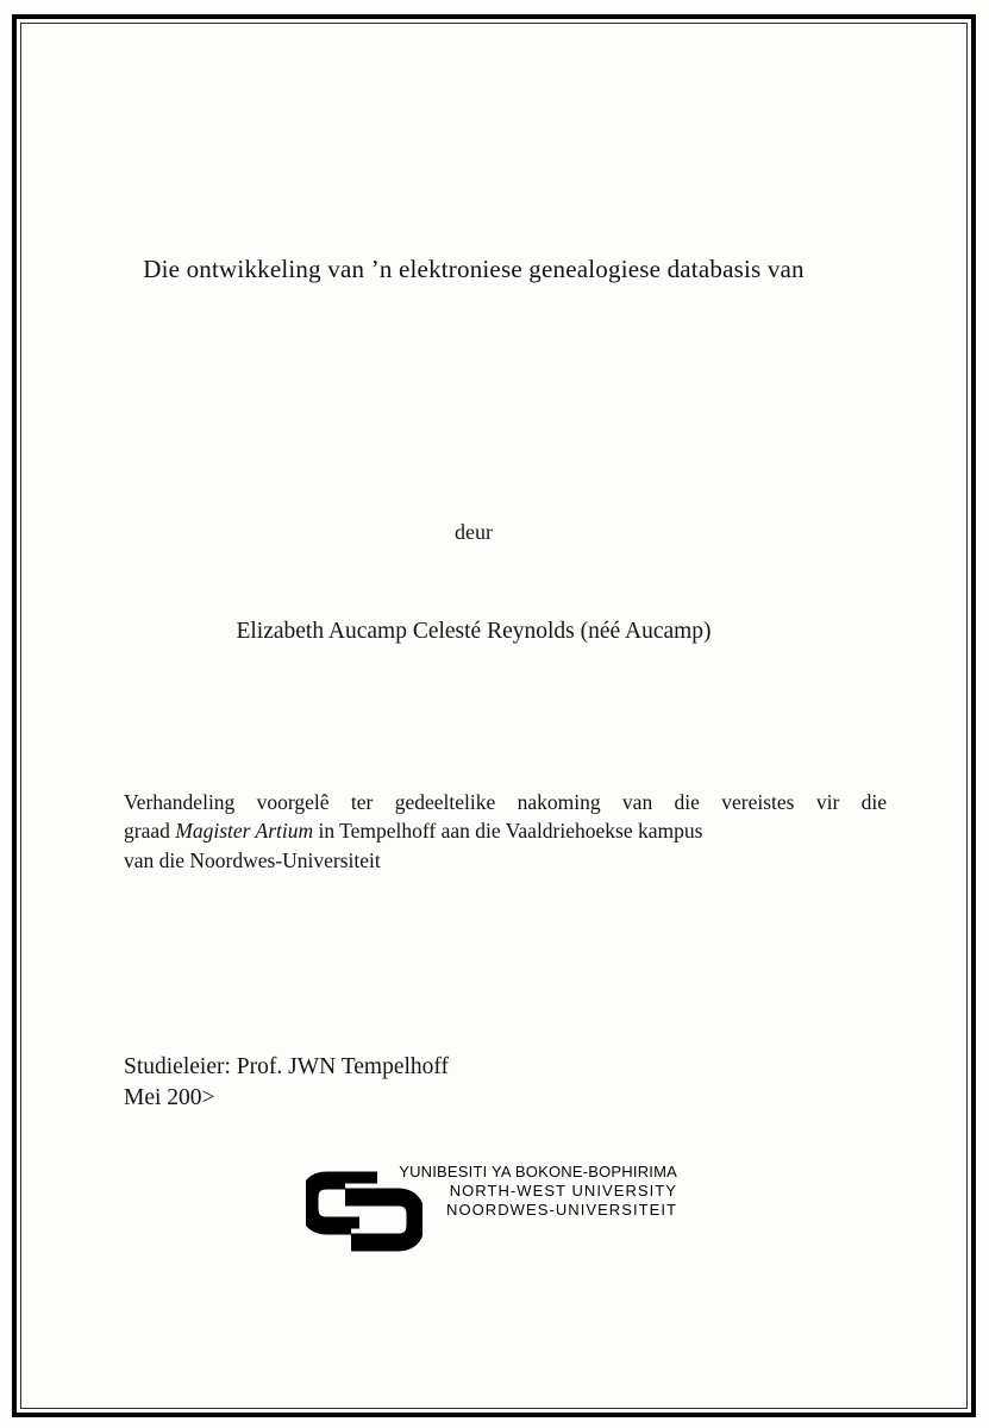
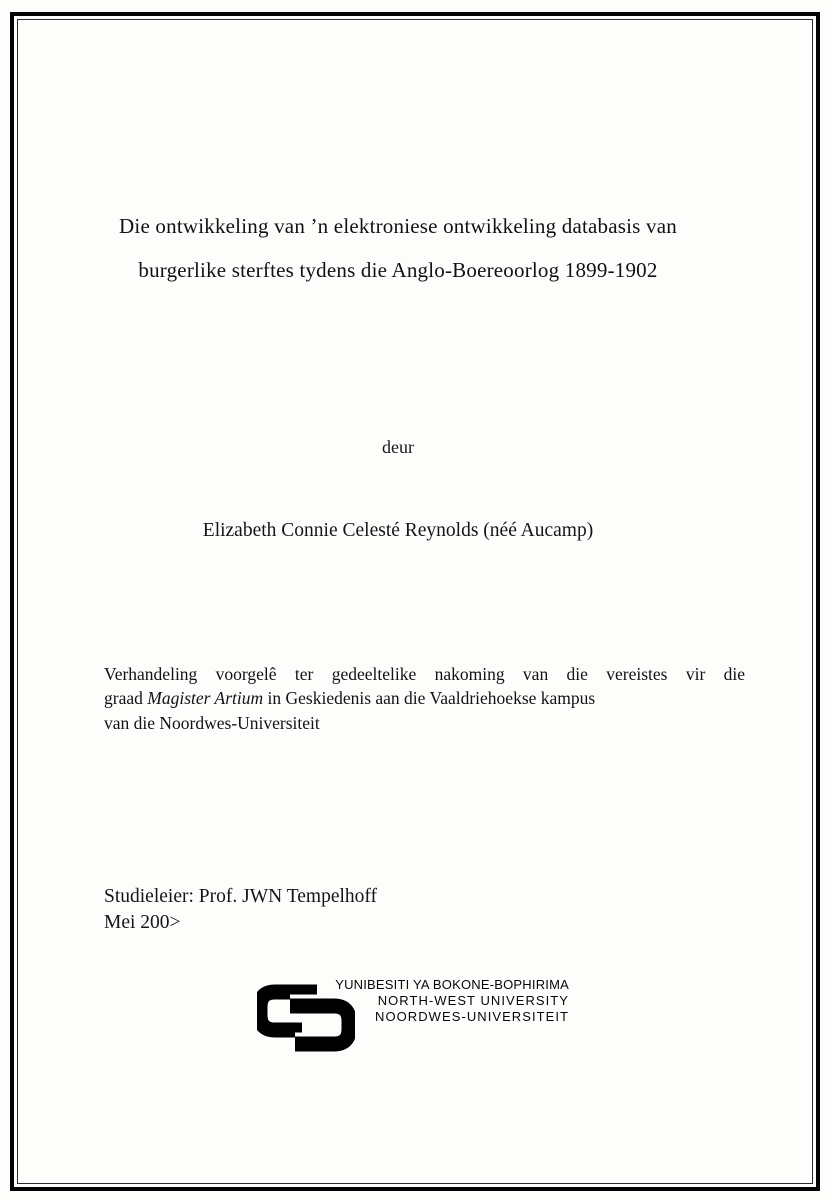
- Die ontwikkeling van ’n elektroniese genealogiese databasis van
+ Die ontwikkeling van ’n elektroniese ontwikkeling databasis van
+ burgerlike sterftes tydens die Anglo-Boereoorlog 1899-1902
  deur
- Elizabeth Aucamp Celesté Reynolds (néé Aucamp)
+ Elizabeth Connie Celesté Reynolds (néé Aucamp)
  Verhandeling voorgelê ter gedeeltelike nakoming van die vereistes vir die
- graad Magister Artium in Tempelhoff aan die Vaaldriehoekse kampus
+ graad Magister Artium in Geskiedenis aan die Vaaldriehoekse kampus
  van die Noordwes-Universiteit
  Studieleier: Prof. JWN Tempelhoff
  Mei 200>
  YUNIBESITI YA BOKONE-BOPHIRIMA
  NORTH-WEST UNIVERSITY
  NOORDWES-UNIVERSITEIT
